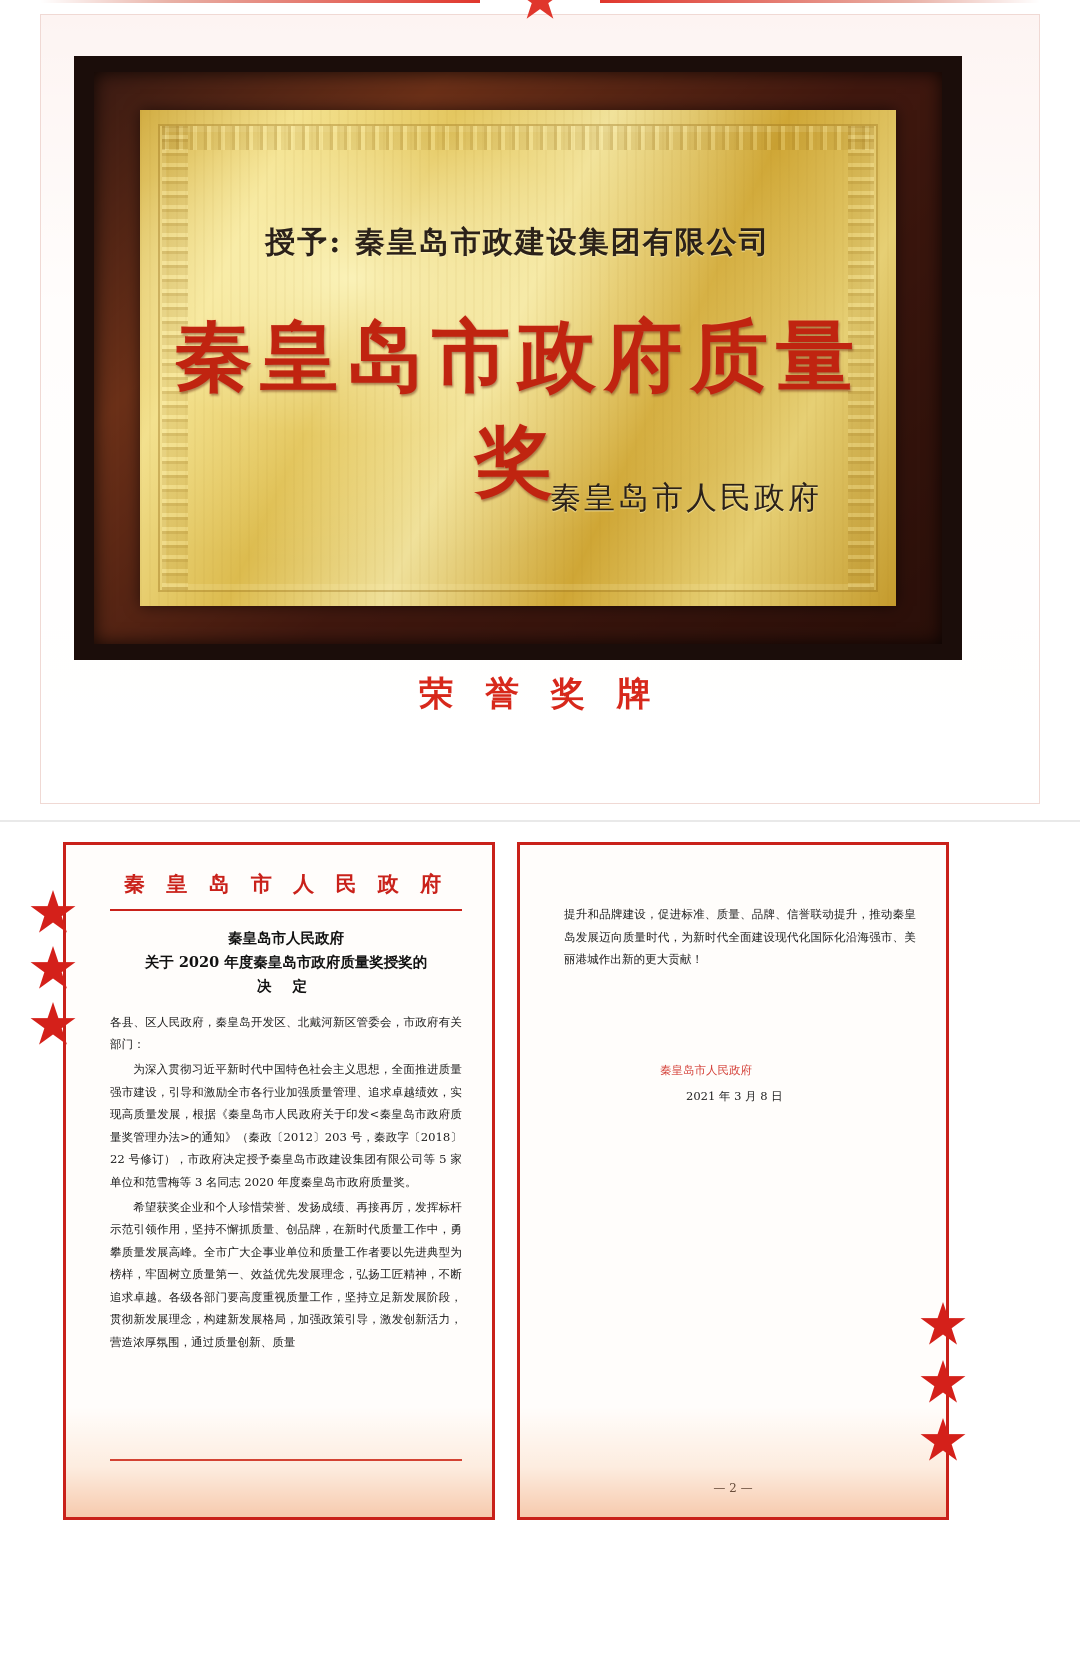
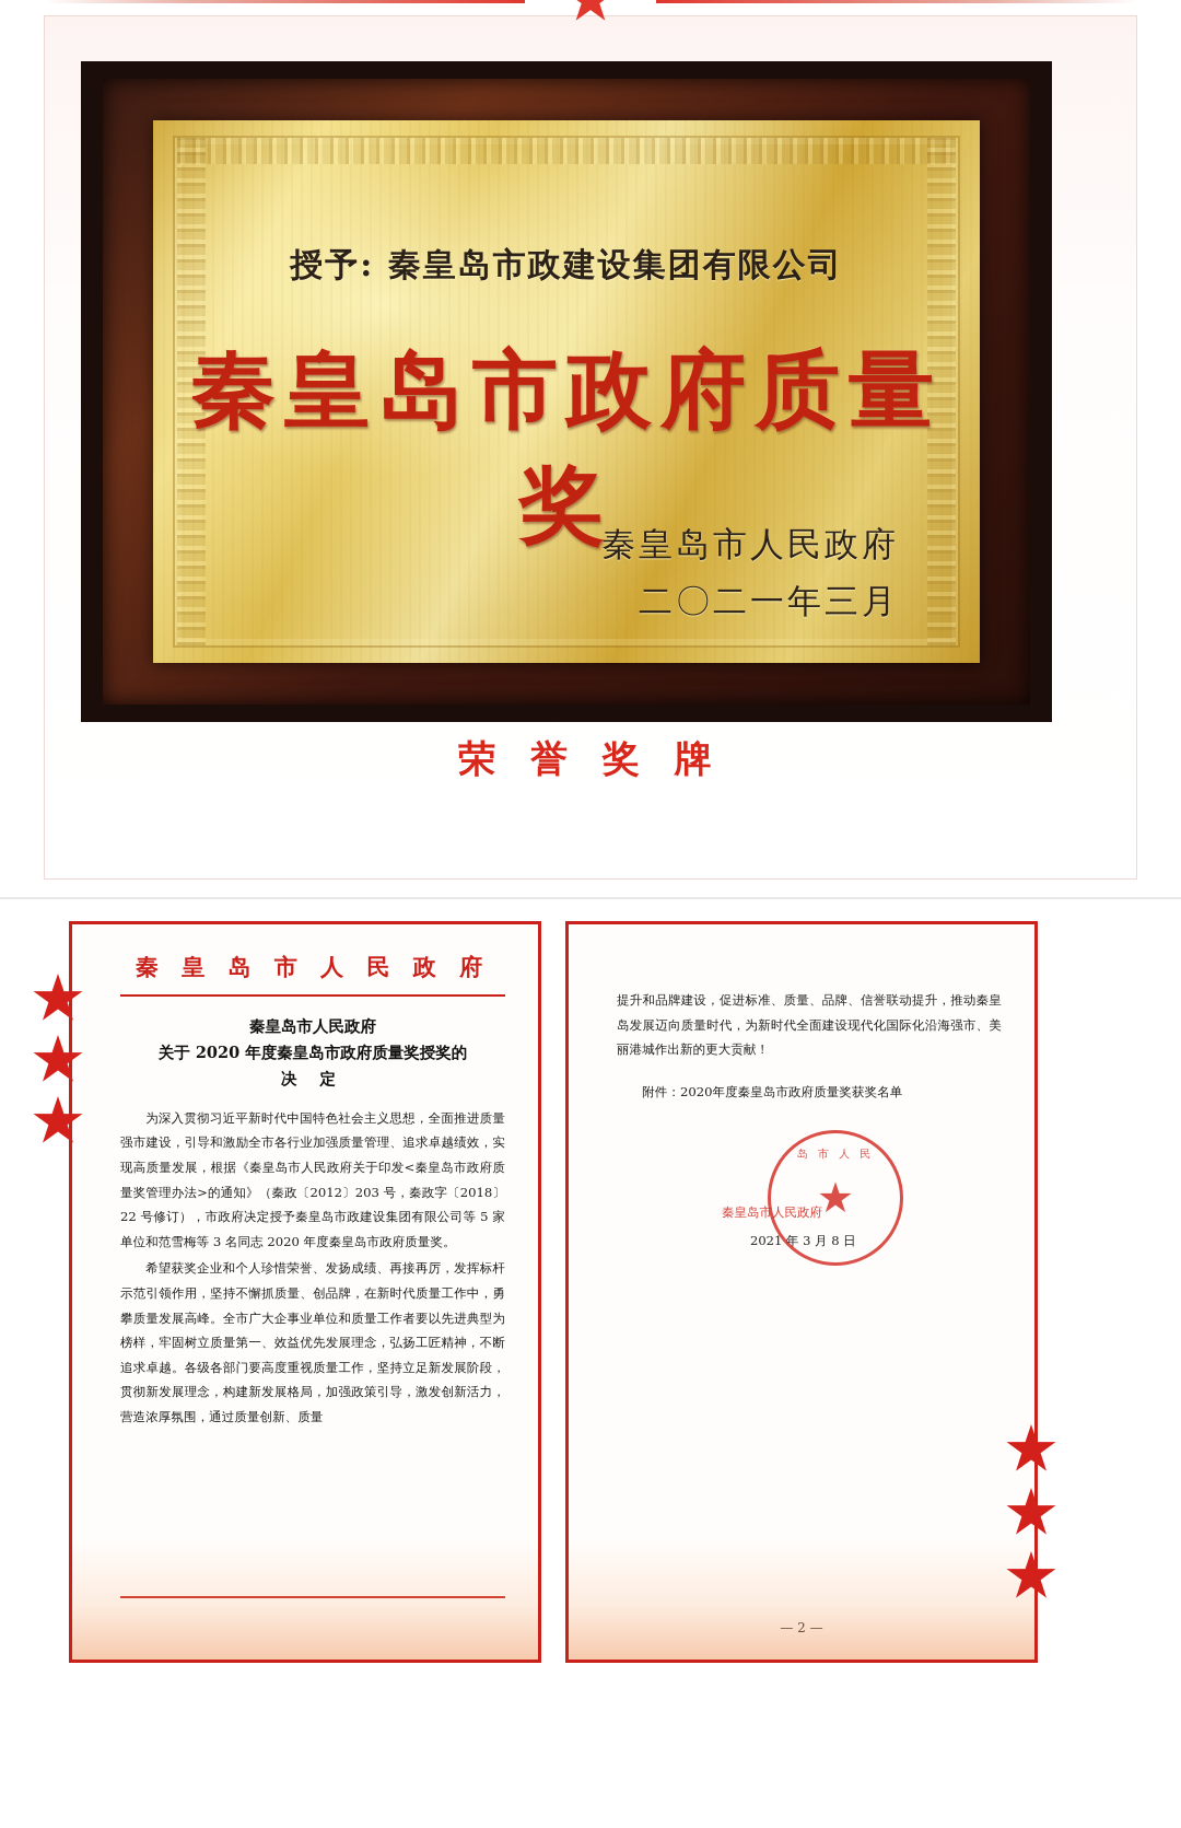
  授予: 秦皇岛市政建设集团有限公司
  秦皇岛市政府质量奖
  秦皇岛市人民政府
+ 二〇二一年三月
  荣 誉 奖 牌
  秦 皇 岛 市 人 民 政 府
  秦皇岛市人民政府
  关于 2020 年度秦皇岛市政府质量奖授奖的
  决 定
- 各县、区人民政府，秦皇岛开发区、北戴河新区管委会，市政府有关部门：
  为深入贯彻习近平新时代中国特色社会主义思想，全面推进质量强市建设，引导和激励全市各行业加强质量管理、追求卓越绩效，实现高质量发展，根据《秦皇岛市人民政府关于印发<秦皇岛市政府质量奖管理办法>的通知》（秦政〔2012〕203 号，秦政字〔2018〕22 号修订），市政府决定授予秦皇岛市政建设集团有限公司等 5 家单位和范雪梅等 3 名同志 2020 年度秦皇岛市政府质量奖。
  希望获奖企业和个人珍惜荣誉、发扬成绩、再接再厉，发挥标杆示范引领作用，坚持不懈抓质量、创品牌，在新时代质量工作中，勇攀质量发展高峰。全市广大企事业单位和质量工作者要以先进典型为榜样，牢固树立质量第一、效益优先发展理念，弘扬工匠精神，不断追求卓越。各级各部门要高度重视质量工作，坚持立足新发展阶段，贯彻新发展理念，构建新发展格局，加强政策引导，激发创新活力，营造浓厚氛围，通过质量创新、质量
  提升和品牌建设，促进标准、质量、品牌、信誉联动提升，推动秦皇岛发展迈向质量时代，为新时代全面建设现代化国际化沿海强市、美丽港城作出新的更大贡献！
+ 附件：2020年度秦皇岛市政府质量奖获奖名单
+ 岛 市 人 民
  秦皇岛市人民政府
  2021 年 3 月 8 日
